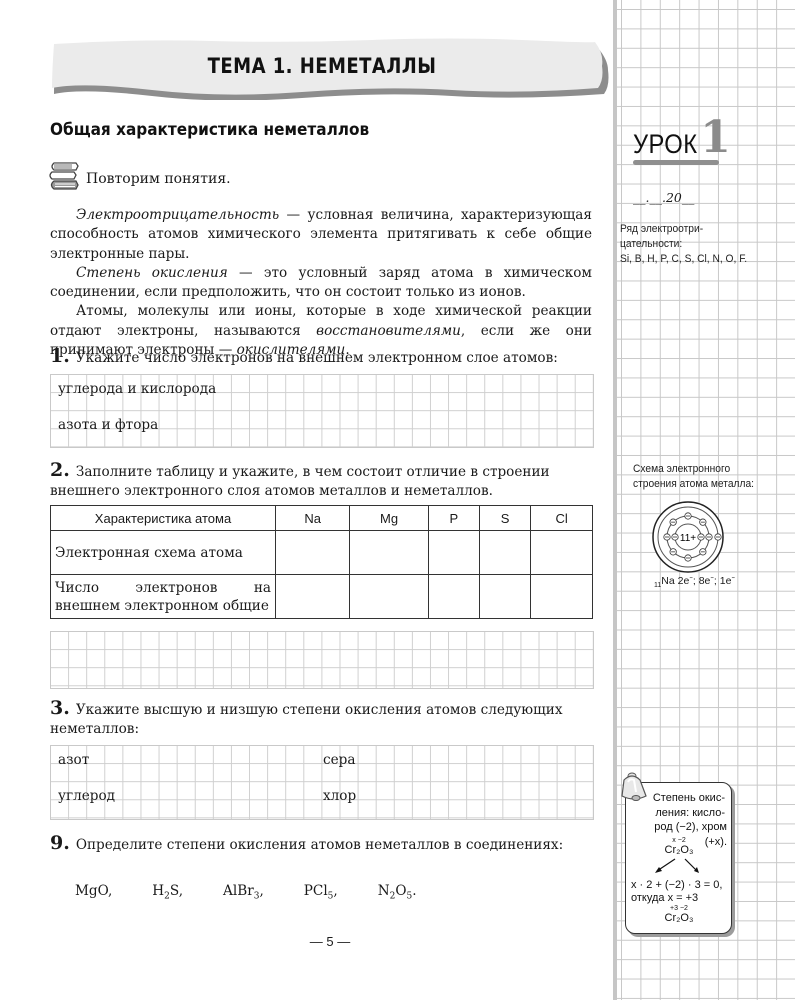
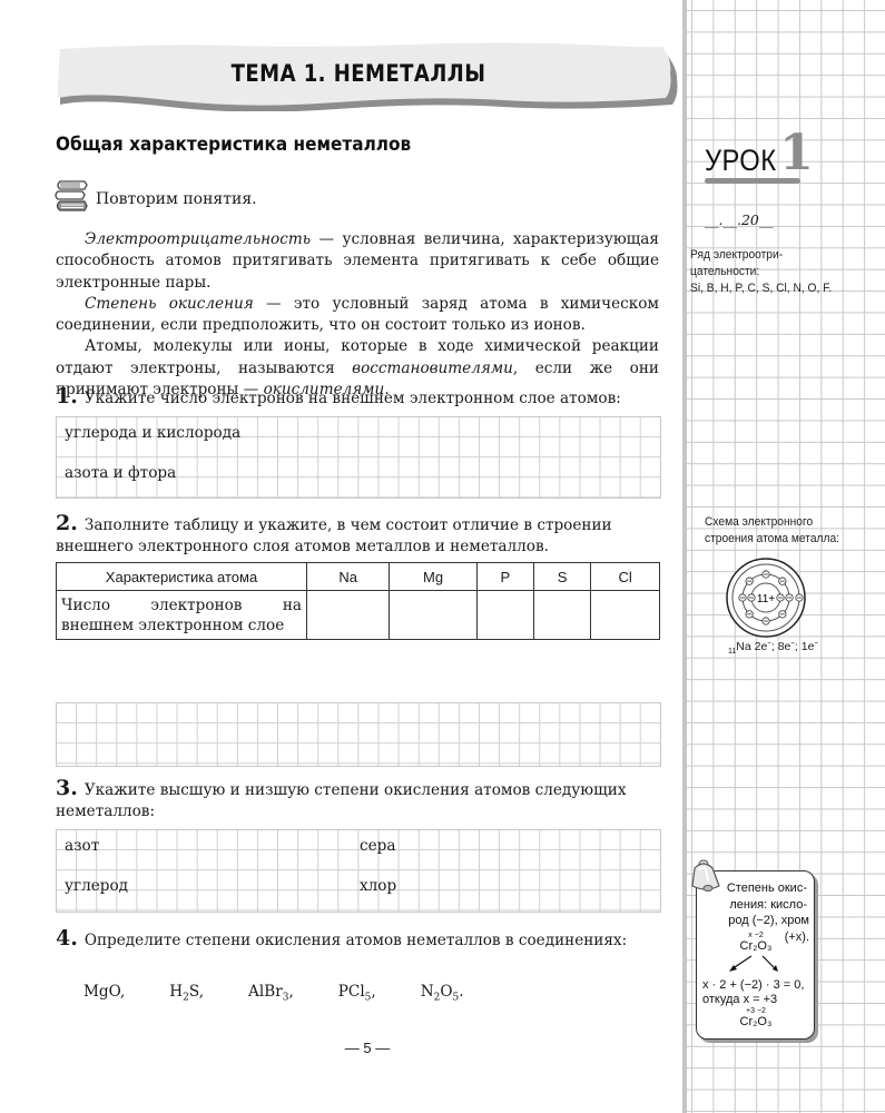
  ТЕМА 1. НЕМЕТАЛЛЫ
  Общая характеристика неметаллов
  Повторим понятия.
- Электроотрицательность — условная величина, характеризующая способность атомов химического элемента притягивать к себе общие электронные пары.
+ Электроотрицательность — условная величина, характеризующая способность атомов притягивать элемента притягивать к себе общие электронные пары.
  Степень окисления — это условный заряд атома в химическом соединении, если предположить, что он состоит только из ионов.
  Атомы, молекулы или ионы, которые в ходе химической реакции отдают электроны, называются восстановителями, если же они принимают электроны — окислителями.
  1. Укажите число электронов на внешнем электронном слое атомов:
  углерода и кислорода
  азота и фтора
  2. Заполните таблицу и укажите, в чем состоит отличие в строении внешнего электронного слоя атомов металлов и неметаллов.
  Характеристика атома	Na	Mg	P	S	Cl
- Электронная схема атома
- Число электронов на внешнем электронном общие
+ Число электронов на внешнем электронном слое
  3. Укажите высшую и низшую степени окисления атомов следующих неметаллов:
  азот
  сера
  углерод
  хлор
- 9. Определите степени окисления атомов неметаллов в соединениях:
+ 4. Определите степени окисления атомов неметаллов в соединениях:
  MgO,
  H2S,
  AlBr3,
  PCl5,
  N2O5.
  — 5 —
  УРОК
  1
  __.__.20__
  Ряд электроотри-
  цательности:
  Si, B, H, P, C, S, Cl, N, O, F.
  Схема электронного
  строения атома металла:
  11+
  Na 2e⁻; 8e⁻; 1e⁻
  Степень окис-
  ления: кисло-
  род (−2), хром (+x).
  Cr₂O₃
  x · 2 + (−2) · 3 = 0,
  откуда x = +3
  Cr₂O₃
